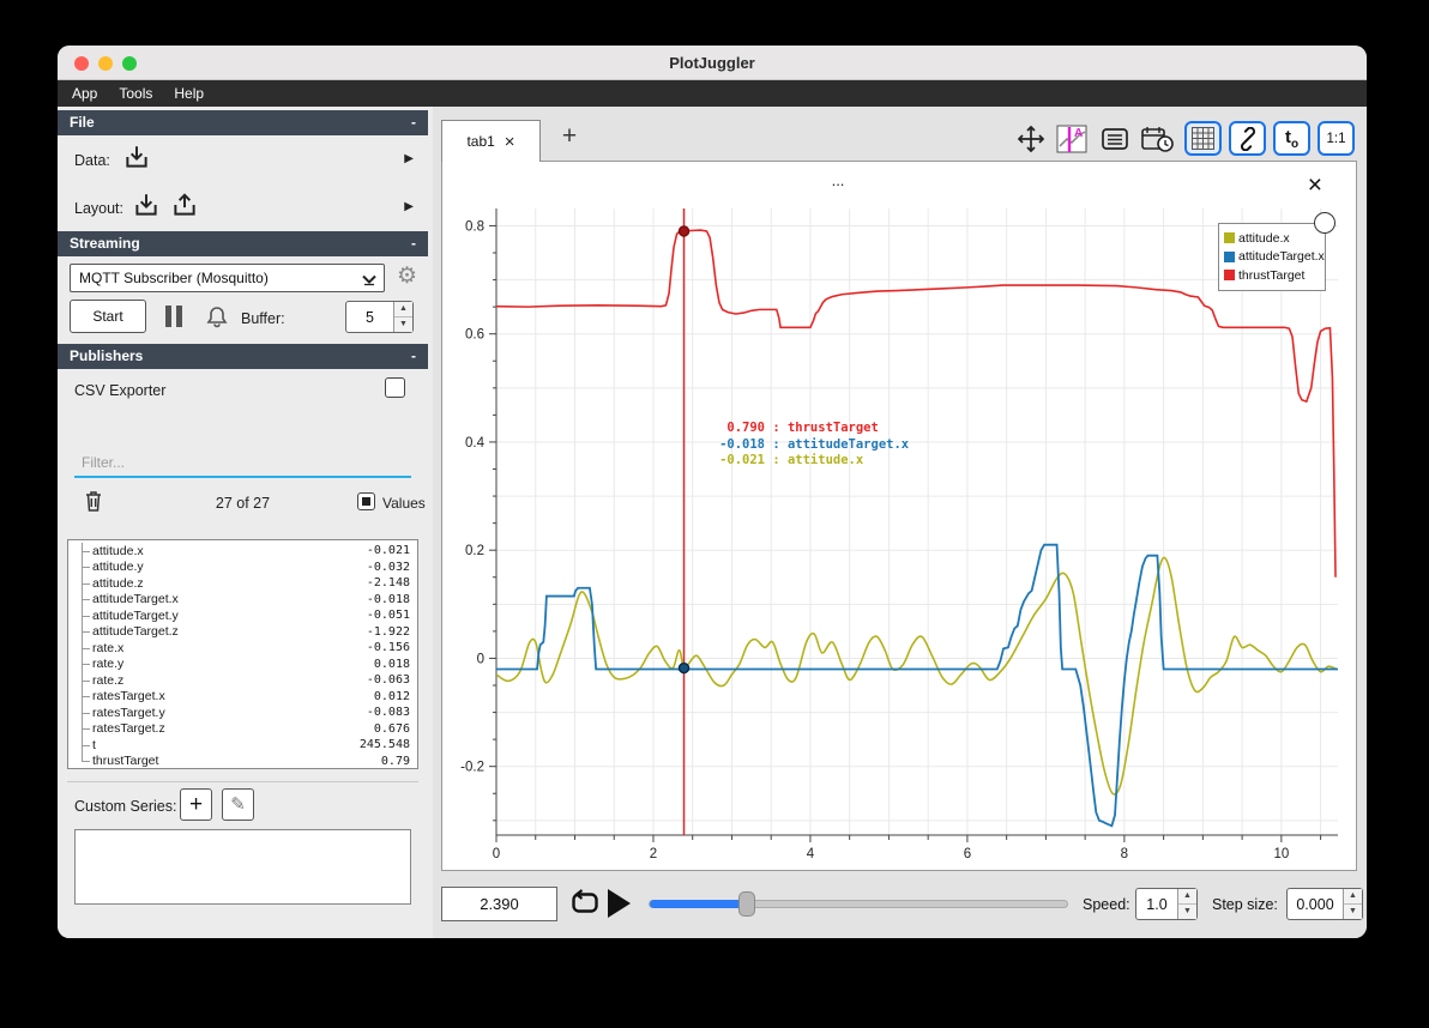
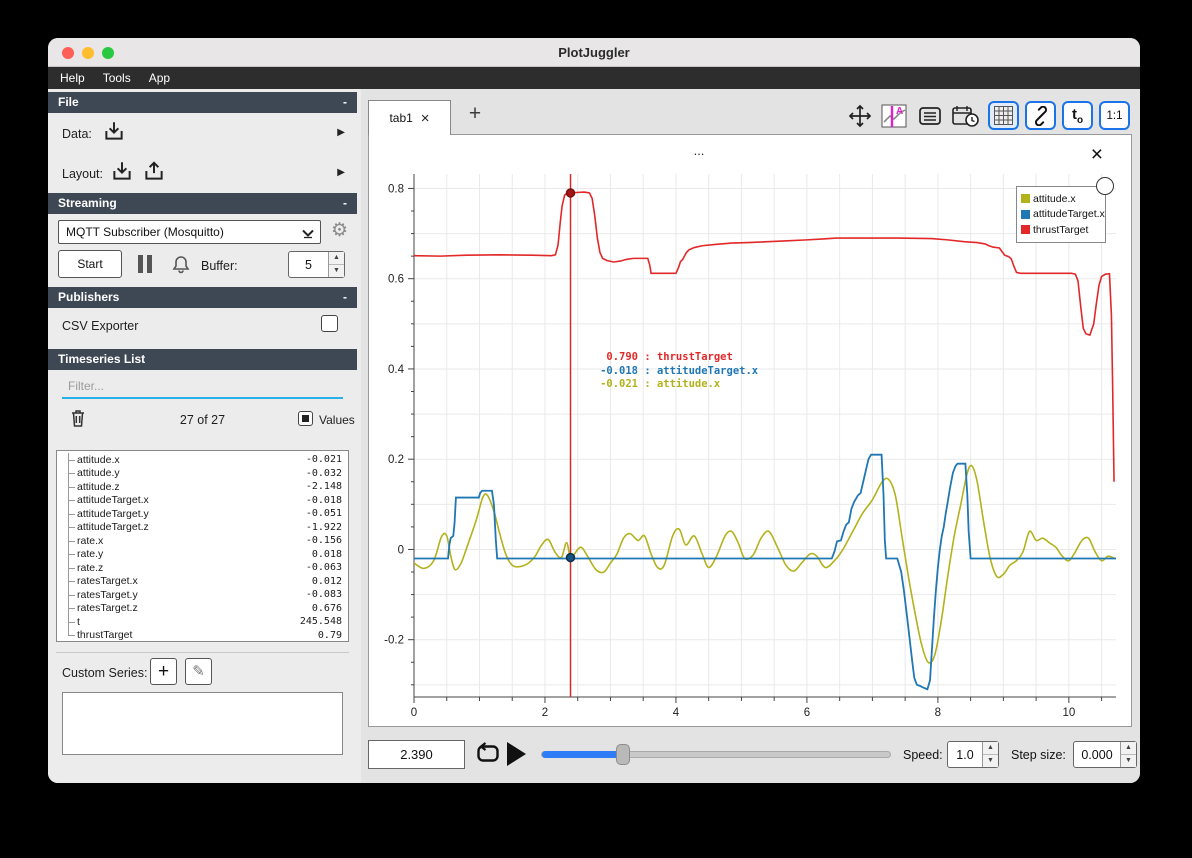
  PlotJuggler
- App
+ Help
  Tools
- Help
+ App
  File
  -
  Data:
  ▶
  Layout:
  ▶
  Streaming
  -
  MQTT Subscriber (Mosquitto)
  ⚙
  Start
  Buffer:
  5
  Publishers
  -
  CSV Exporter
+ Timeseries List
  Filter...
  27 of 27
  Values
  attitude.x
  -0.021
  attitude.y
  -0.032
  attitude.z
  -2.148
  attitudeTarget.x
  -0.018
  attitudeTarget.y
  -0.051
  attitudeTarget.z
  -1.922
  rate.x
  -0.156
  rate.y
  0.018
  rate.z
  -0.063
  ratesTarget.x
  0.012
  ratesTarget.y
  -0.083
  ratesTarget.z
  0.676
  t
  245.548
  thrustTarget
  0.79
  Custom Series:
  +
  ✎
  tab1
  ×
  +
  A
  to
  1:1
  ...
  ×
  -0.2
  0
  0.2
  0.4
  0.6
  0.8
  0
  2
  4
  6
  8
  10
  attitude.x
  attitudeTarget.x
  thrustTarget
  0.790
  :
  thrustTarget
  -0.018
  :
  attitudeTarget.x
  -0.021
  :
  attitude.x
  2.390
  Speed:
  1.0
  Step size:
  0.000
